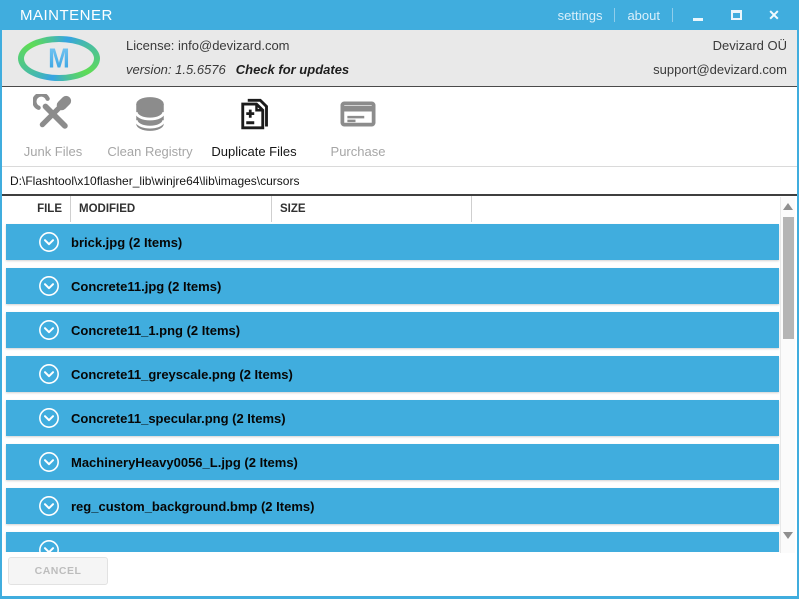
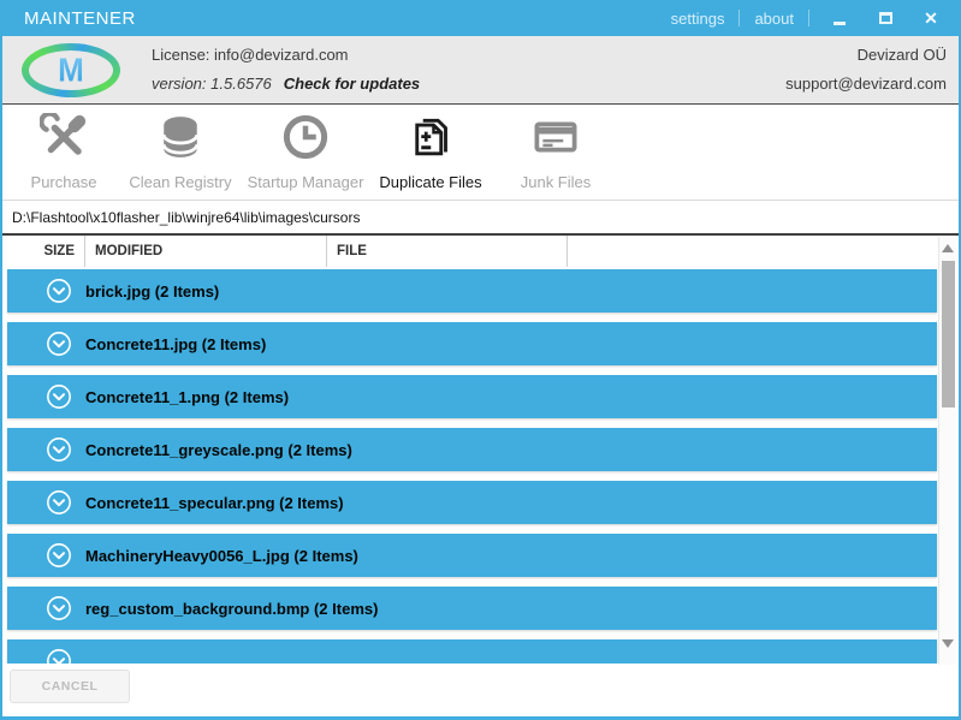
  MAINTENER
  settings
  about
  ✕
  M
  License: info@devizard.com
  version: 1.5.6576 Check for updates
  Devizard OÜ
  support@devizard.com
- Junk Files
+ Purchase
  Clean Registry
+ Startup Manager
  Duplicate Files
- Purchase
+ Junk Files
  D:\Flashtool\x10flasher_lib\winjre64\lib\images\cursors
- FILE
+ SIZE
  MODIFIED
- SIZE
+ FILE
  brick.jpg (2 Items)
  Concrete11.jpg (2 Items)
  Concrete11_1.png (2 Items)
  Concrete11_greyscale.png (2 Items)
  Concrete11_specular.png (2 Items)
  MachineryHeavy0056_L.jpg (2 Items)
  reg_custom_background.bmp (2 Items)
  CANCEL
